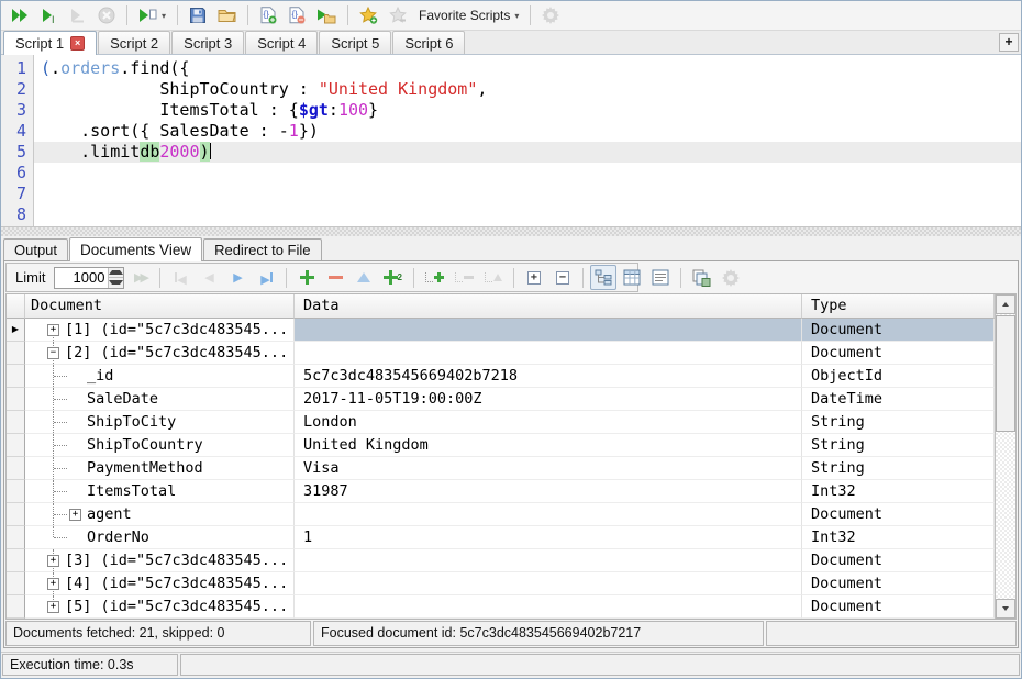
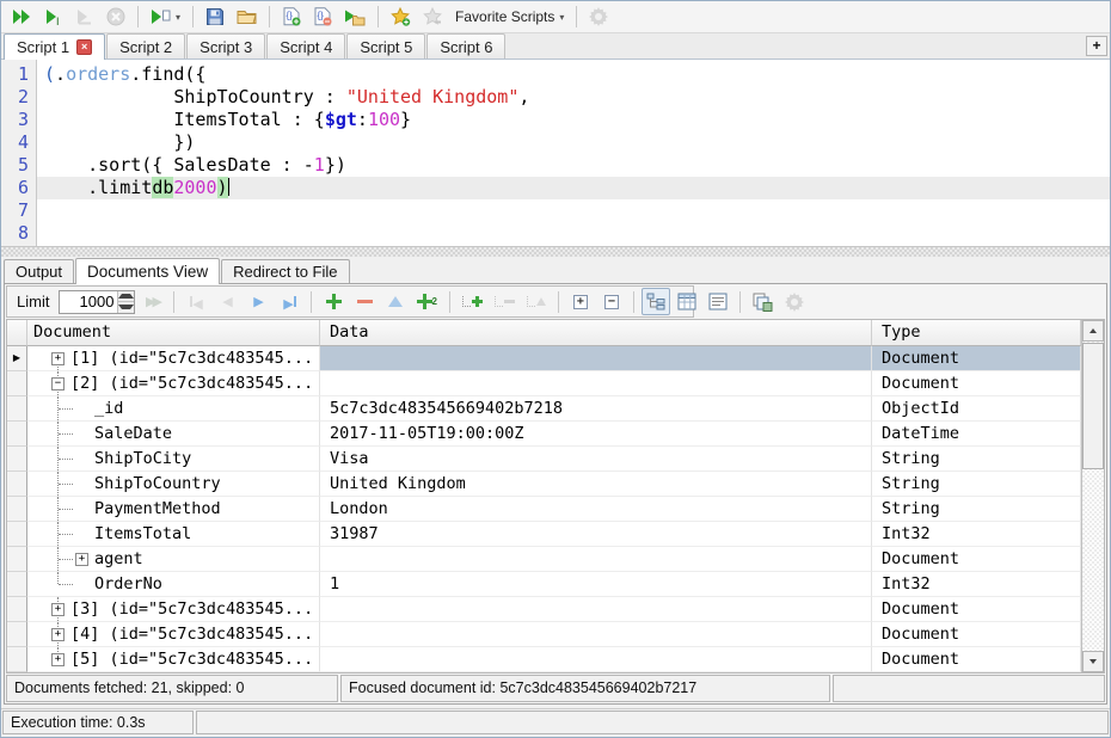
  I
  ▾
  {}
  {}
  Favorite Scripts
  ▾
  Script 1
  ×
  Script 2
  Script 3
  Script 4
  Script 5
  Script 6
  +
  1
  2
  3
  4
  5
  6
  7
  8
  (.orders.find({
  ShipToCountry : "United Kingdom",
  ItemsTotal : {$gt:100}
+ })
  .sort({ SalesDate : -1})
  .limitdb2000)
  Output
  Documents View
  Redirect to File
  Limit
  1000
  ▶▶
  ◀
  ◀
  ▶
  ▶
  2
  +
  −
  Document
  Data
  Type
  ▶
  +
  [1] (id="5c7c3dc483545...
  Document
  −
  [2] (id="5c7c3dc483545...
  Document
  _id
  5c7c3dc483545669402b7218
  ObjectId
  SaleDate
  2017-11-05T19:00:00Z
  DateTime
  ShipToCity
- London
+ Visa
  String
  ShipToCountry
  United Kingdom
  String
  PaymentMethod
- Visa
+ London
  String
  ItemsTotal
  31987
  Int32
  +
  agent
  Document
  OrderNo
  1
  Int32
  +
  [3] (id="5c7c3dc483545...
  Document
  +
  [4] (id="5c7c3dc483545...
  Document
  +
  [5] (id="5c7c3dc483545...
  Document
  Documents fetched: 21, skipped: 0
  Focused document id: 5c7c3dc483545669402b7217
  Execution time: 0.3s
